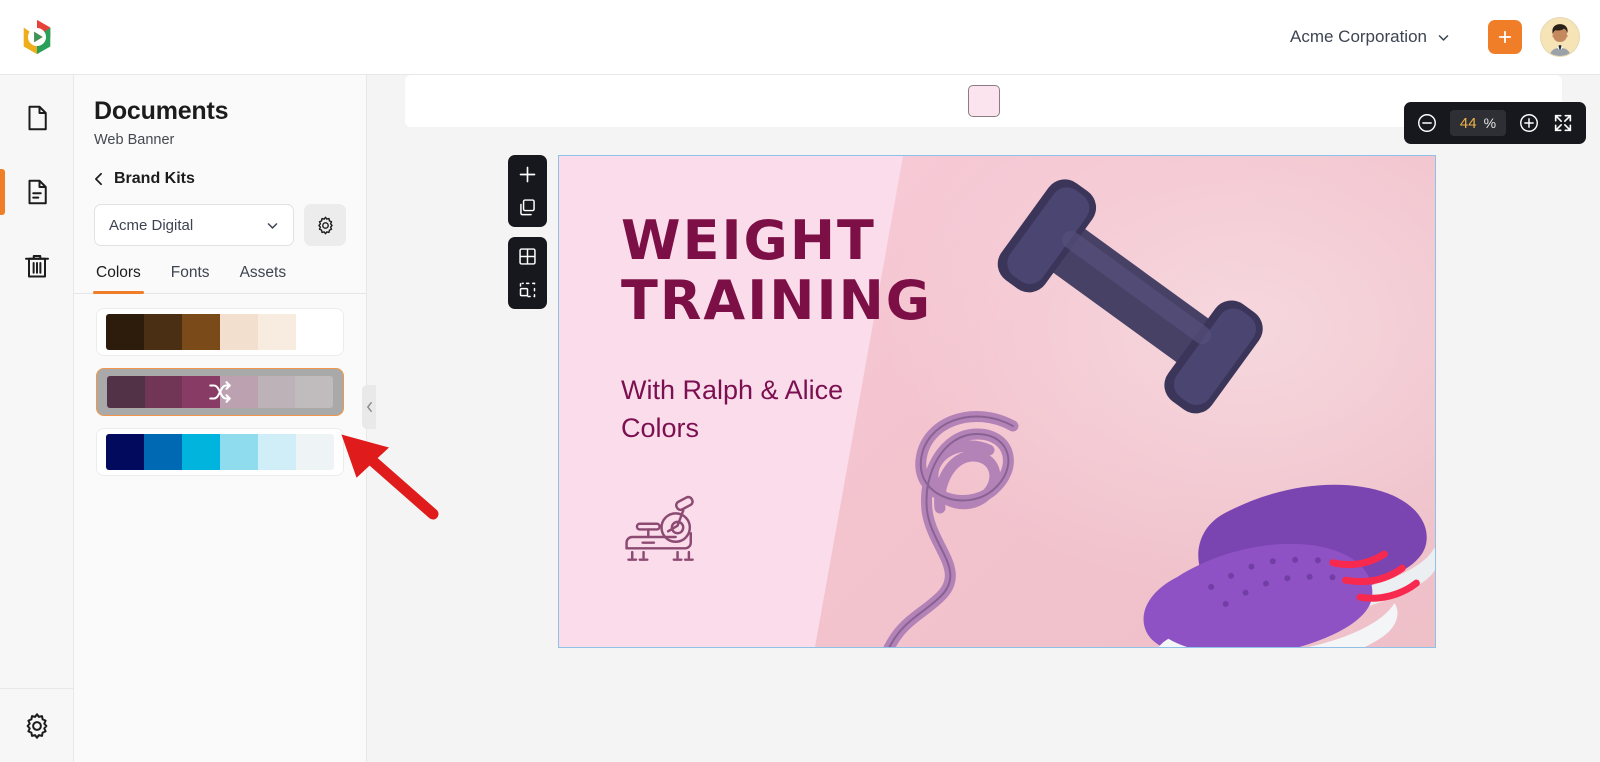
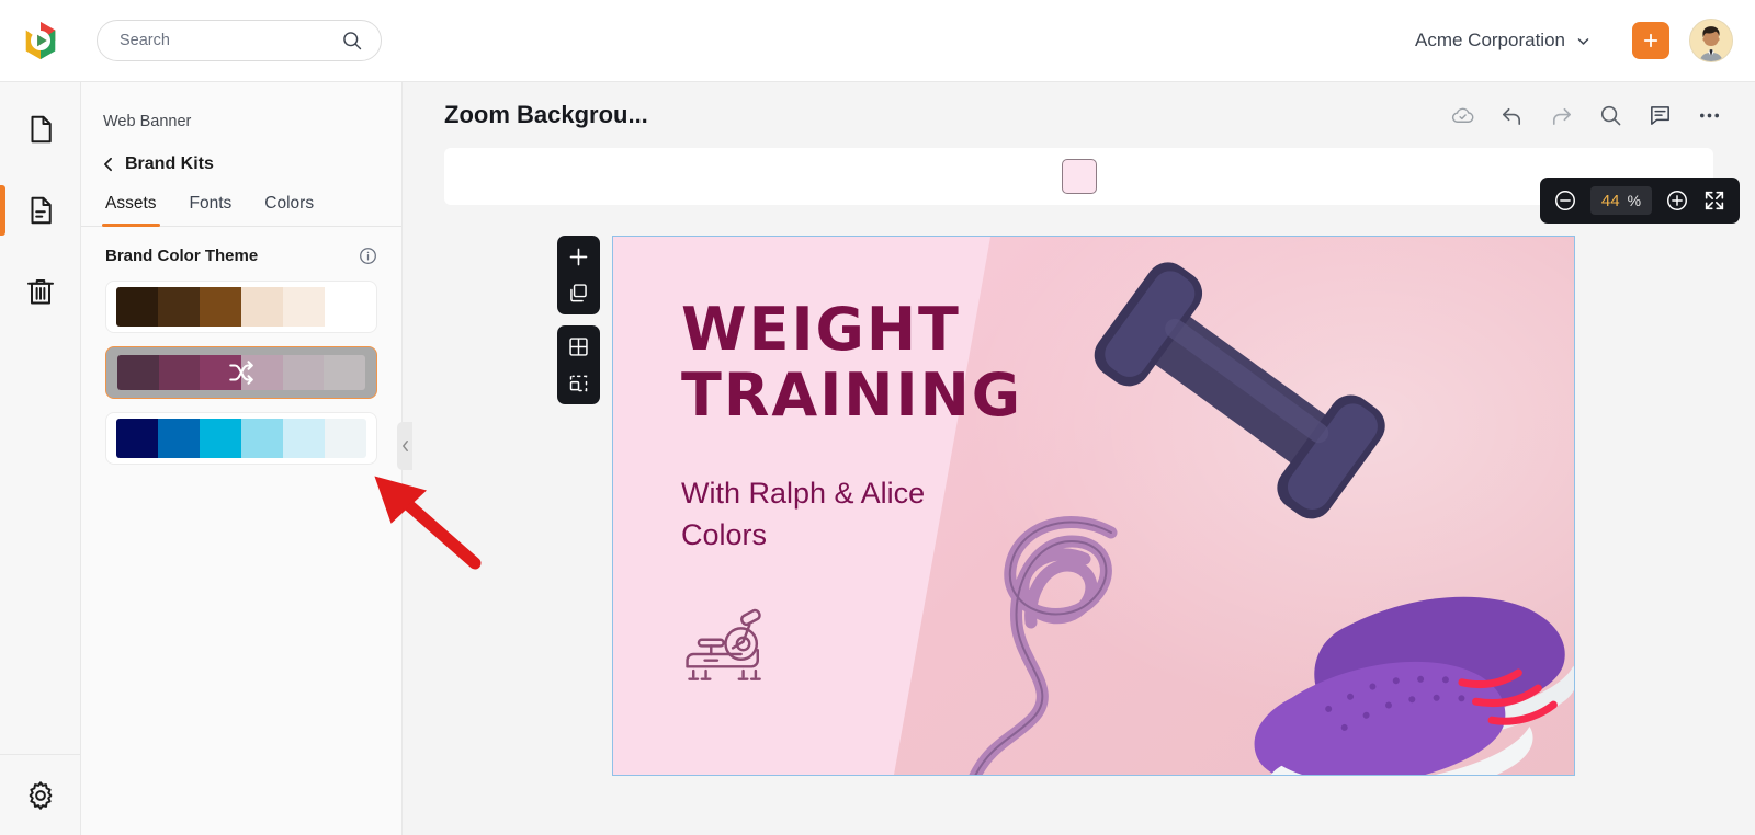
+ Search
  Acme Corporation
- Documents
  Web Banner
  Brand Kits
- Acme Digital
- Colors
+ Assets
  Fonts
- Assets
+ Colors
+ Brand Color Theme
+ Zoom Backgrou...
  WEIGHT
  TRAINING
  With Ralph & Alice Colors
  44
  %
